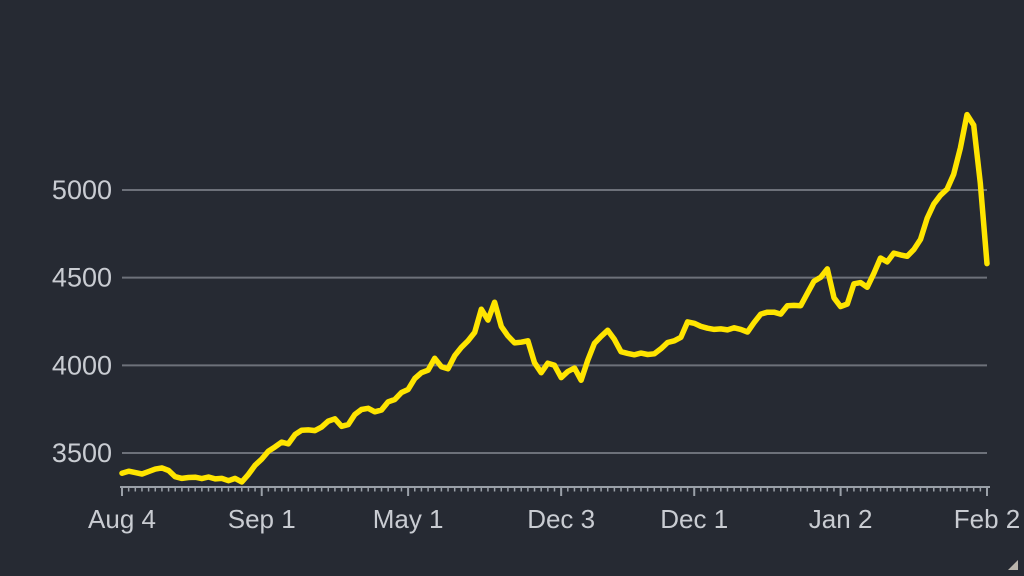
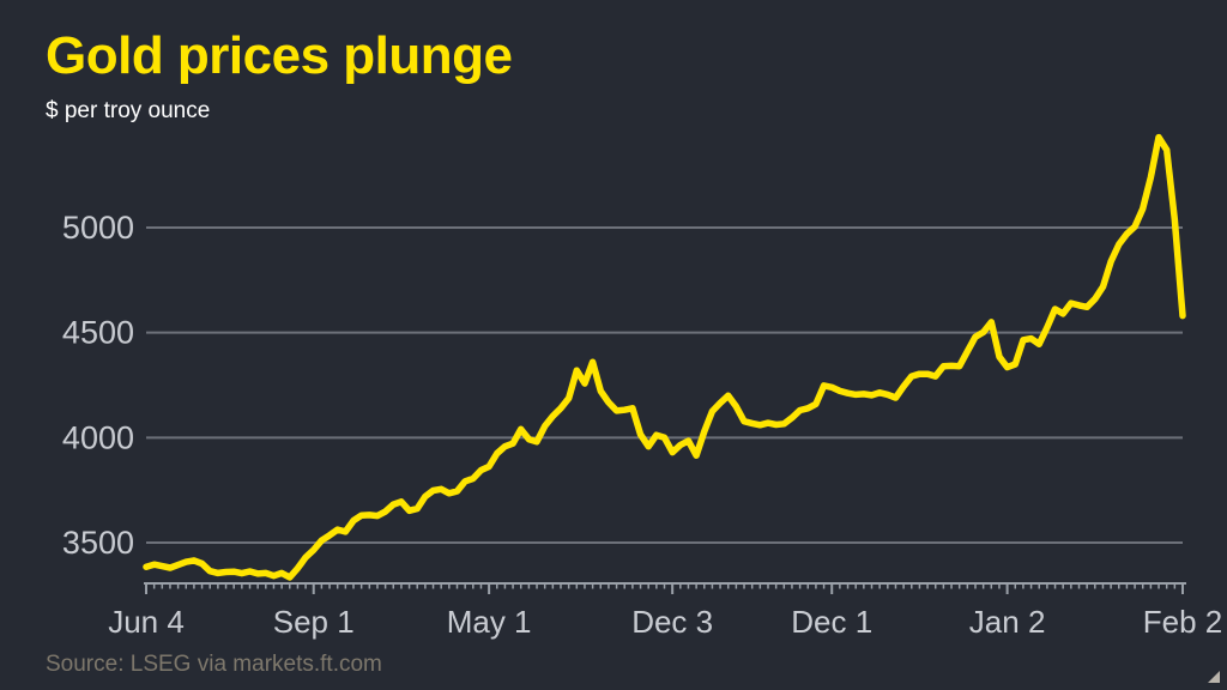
  3500
  4000
  4500
  5000
- Aug 4
+ Jun 4
  Sep 1
  May 1
  Dec 3
  Dec 1
  Jan 2
  Feb 2
+ Gold prices plunge
+ $ per troy ounce
+ Source: LSEG via markets.ft.com
